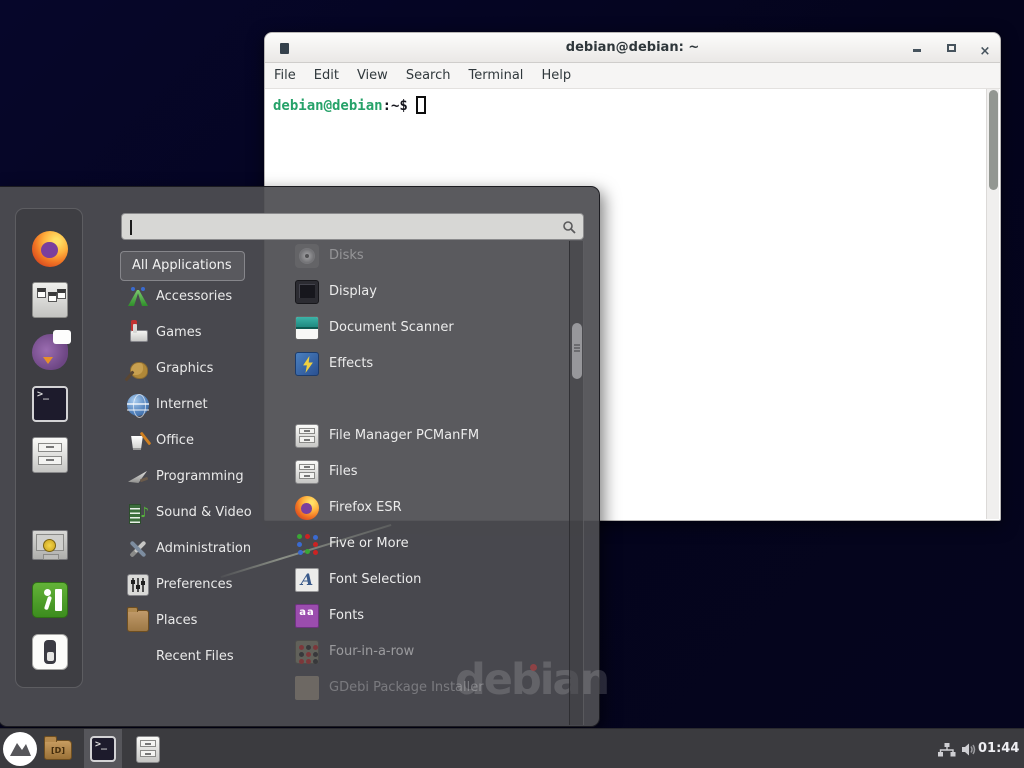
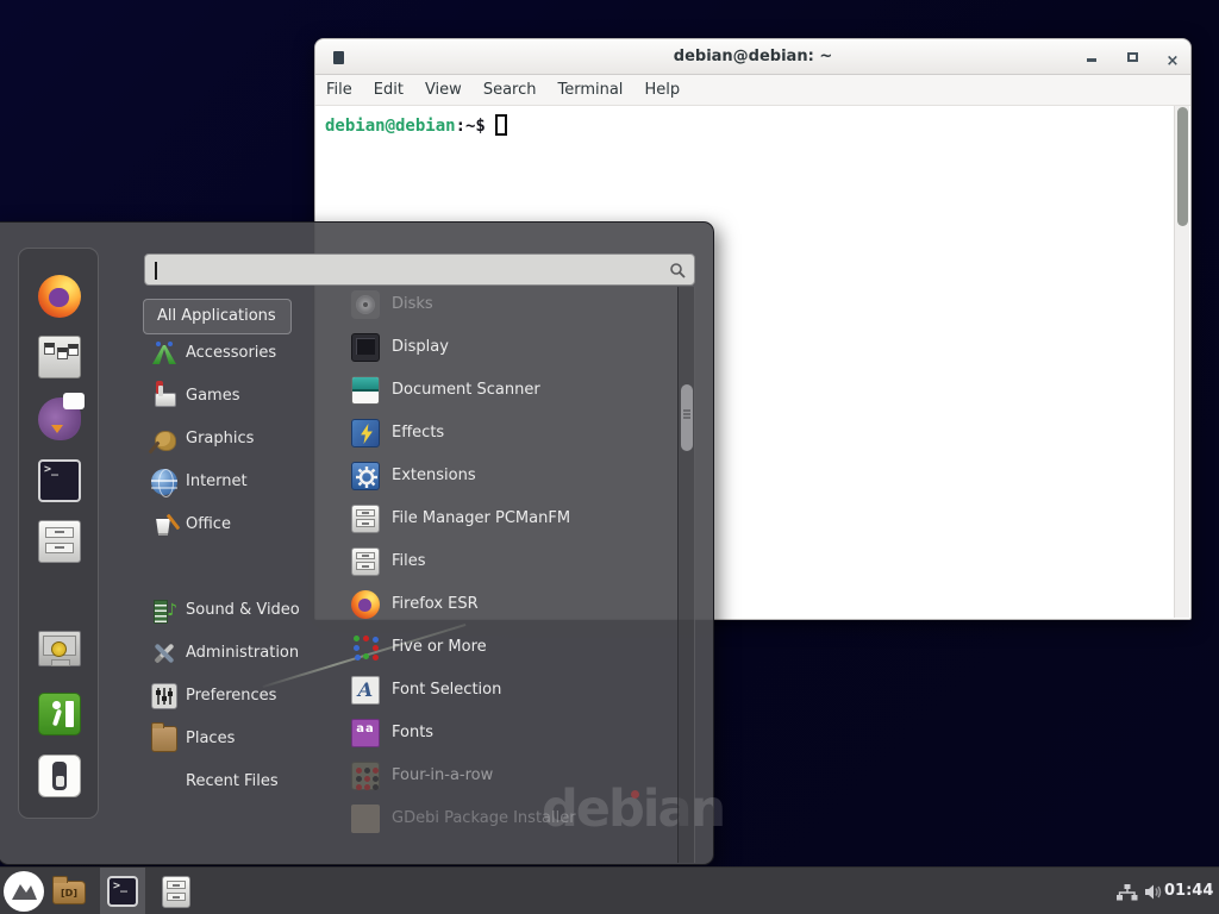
  debian@debian: ~
  ×
  File Edit View Search Terminal Help
  debian@debian:~$
  debian
  >_
  All Applications
  Accessories
  Games
  Graphics
  Internet
  Office
- Programming
  Sound & Video
  Administration
  Preferences
  Places
  Recent Files
  Disks
  Display
  Document Scanner
  Effects
+ Extensions
  File Manager PCManFM
  Files
  Firefox ESR
  Five or More
  A
  Font Selection
  aa
  Fonts
  Four-in-a-row
  GDebi Package Installer
  [D]
  >_
  01:44
